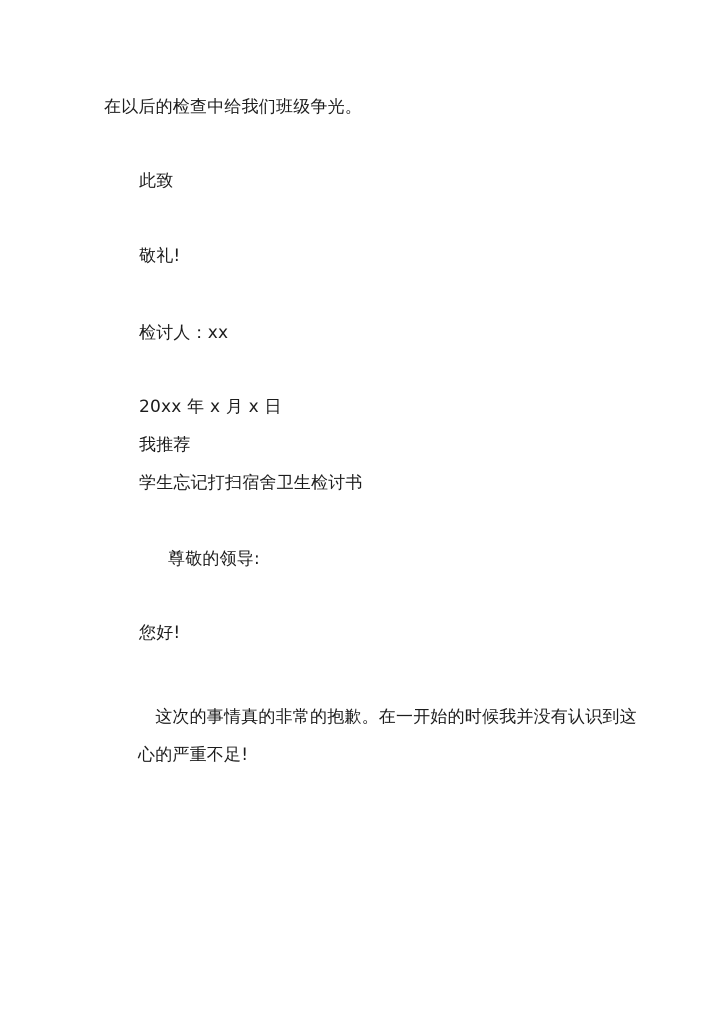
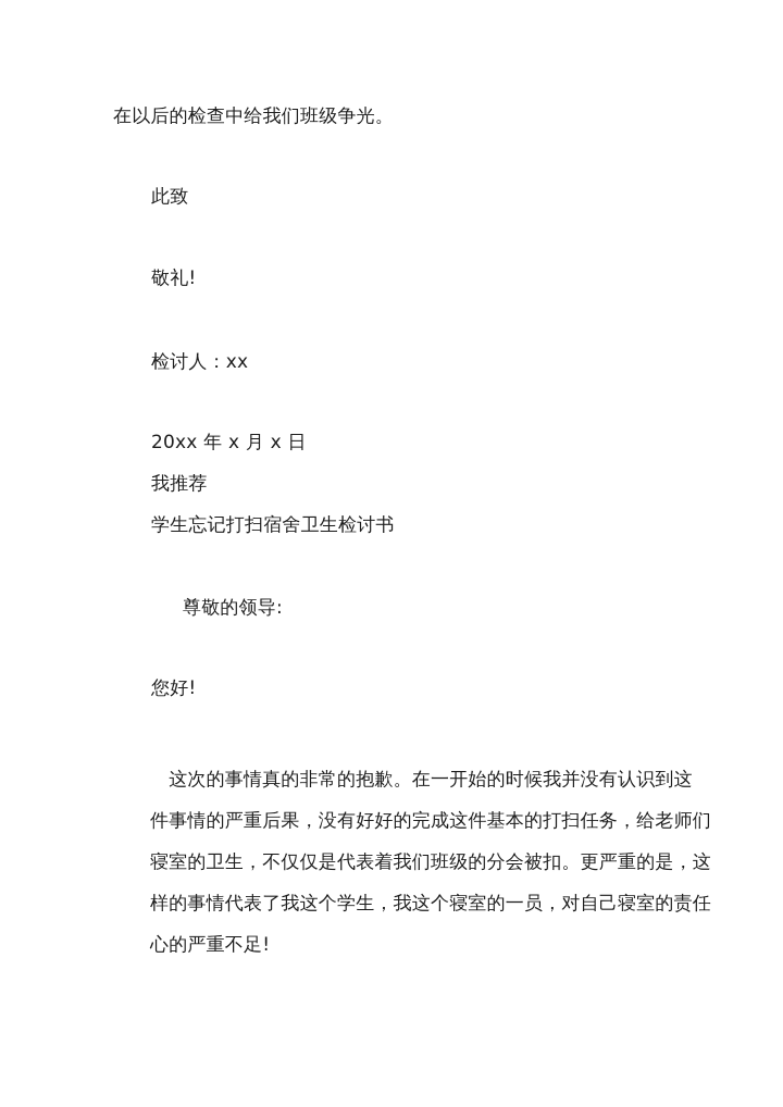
  在以后的检查中给我们班级争光。
  此致
  敬礼!
  检讨人：xx
  20xx 年 x 月 x 日
  我推荐
  学生忘记打扫宿舍卫生检讨书
  尊敬的领导:
  您好!
  这次的事情真的非常的抱歉。在一开始的时候我并没有认识到这
+ 件事情的严重后果，没有好好的完成这件基本的打扫任务，给老师们
+ 寝室的卫生，不仅仅是代表着我们班级的分会被扣。更严重的是，这
+ 样的事情代表了我这个学生，我这个寝室的一员，对自己寝室的责任
  心的严重不足!
